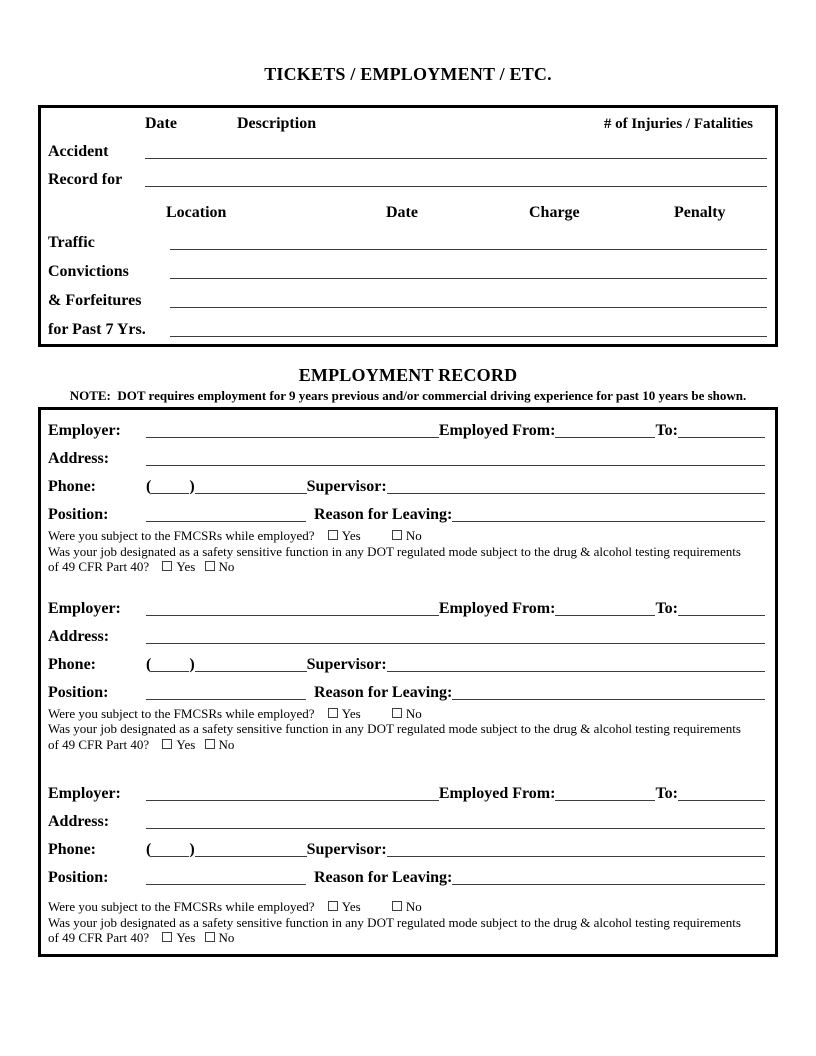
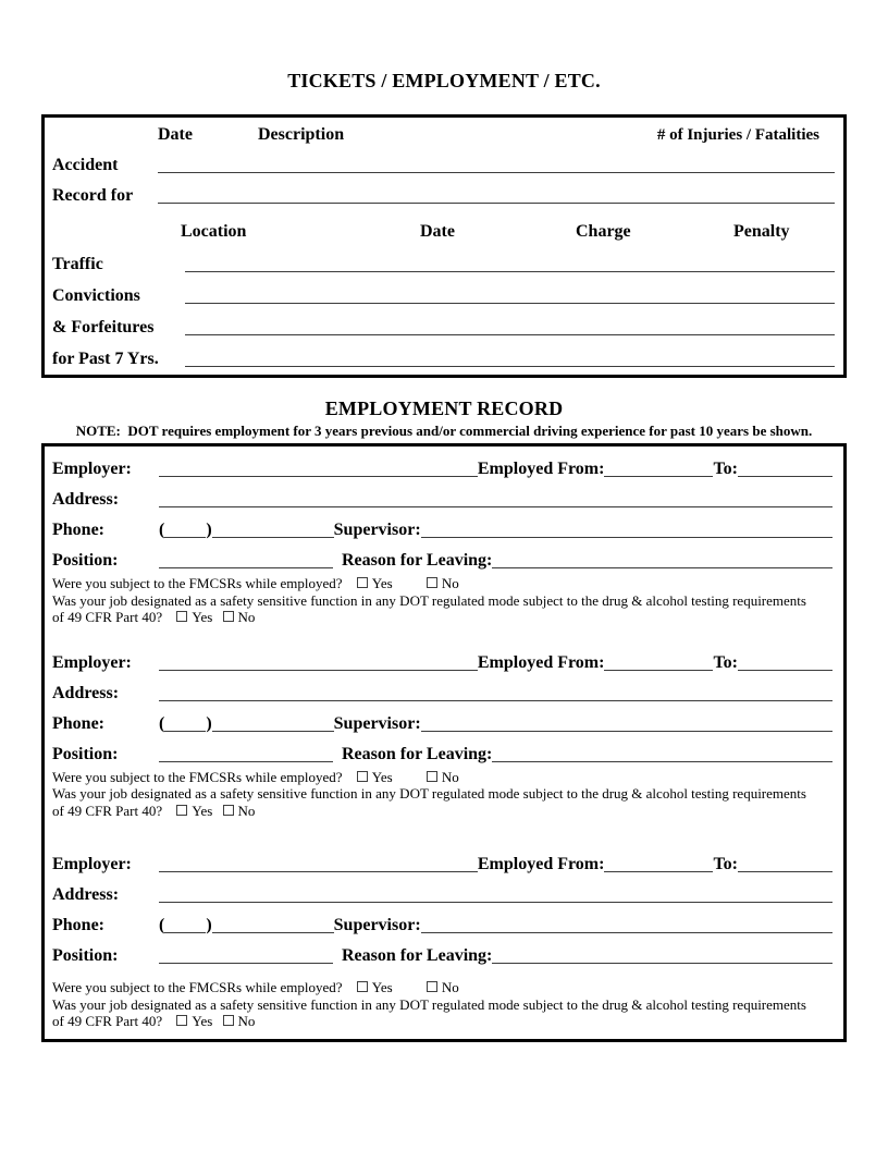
  TICKETS / EMPLOYMENT / ETC.
  Date
  Description
  # of Injuries / Fatalities
  Accident
  Record for
  Location
  Date
  Charge
  Penalty
  Traffic
  Convictions
  & Forfeitures
  for Past 7 Yrs.
  EMPLOYMENT RECORD
- NOTE: DOT requires employment for 9 years previous and/or commercial driving experience for past 10 years be shown.
+ NOTE: DOT requires employment for 3 years previous and/or commercial driving experience for past 10 years be shown.
  Employer:
  Employed From:
  To:
  Address:
  Phone:
  (
  )
  Supervisor:
  Position:
  Reason for Leaving:
  Were you subject to the FMCSRs while employed? Yes No
  Was your job designated as a safety sensitive function in any DOT regulated mode subject to the drug & alcohol testing requirements
  of 49 CFR Part 40? Yes No
  Employer:
  Employed From:
  To:
  Address:
  Phone:
  (
  )
  Supervisor:
  Position:
  Reason for Leaving:
  Were you subject to the FMCSRs while employed? Yes No
  Was your job designated as a safety sensitive function in any DOT regulated mode subject to the drug & alcohol testing requirements
  of 49 CFR Part 40? Yes No
  Employer:
  Employed From:
  To:
  Address:
  Phone:
  (
  )
  Supervisor:
  Position:
  Reason for Leaving:
  Were you subject to the FMCSRs while employed? Yes No
  Was your job designated as a safety sensitive function in any DOT regulated mode subject to the drug & alcohol testing requirements
  of 49 CFR Part 40? Yes No
